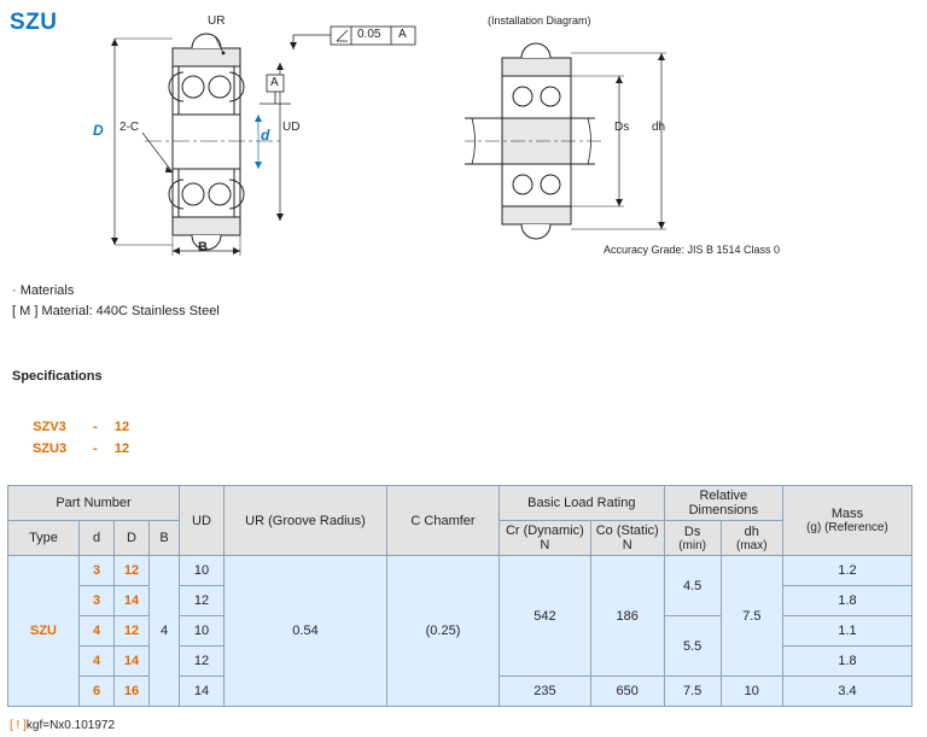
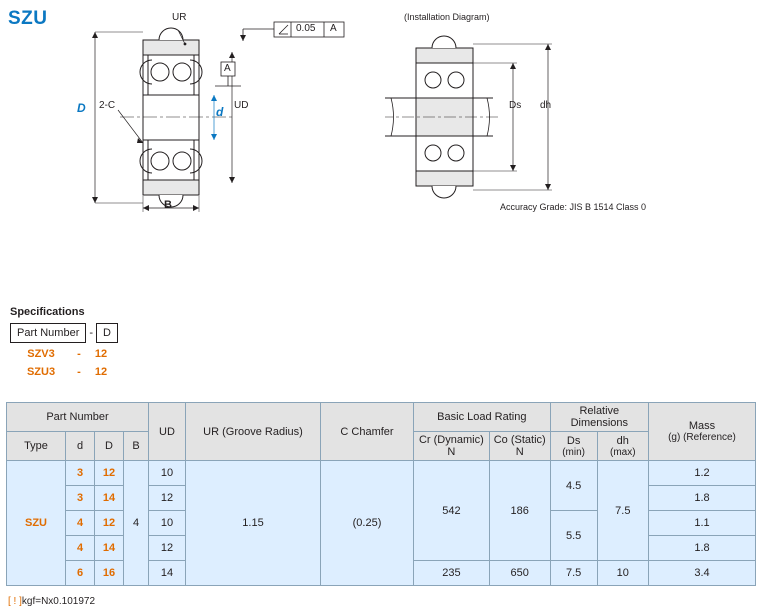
  SZU
  UR
  0.05
  A
  A
  2-C
  D
  d
  UD
  B
  Ds
  dh
  (Installation Diagram)
  Accuracy Grade: JIS B 1514 Class 0
- · Materials
- [ M ] Material: 440C Stainless Steel
  Specifications
+ Part Number	-	D
  SZV3
  -
  12
  SZU3
  -
  12
  Part Number	UD	UR (Groove Radius)	C Chamfer	Basic Load Rating	Relative Dimensions	Mass (g) (Reference)
  Type	d	D	B	Cr (Dynamic) N	Co (Static) N	Ds (min)	dh (max)
- SZU	3	12	4	10	0.54	(0.25)	542	186	4.5	7.5	1.2
+ SZU	3	12	4	10	1.15	(0.25)	542	186	4.5	7.5	1.2
  3	14	12	1.8
  4	12	10	5.5	1.1
  4	14	12	1.8
  6	16	14	235	650	7.5	10	3.4
  [ ! ]kgf=Nx0.101972
